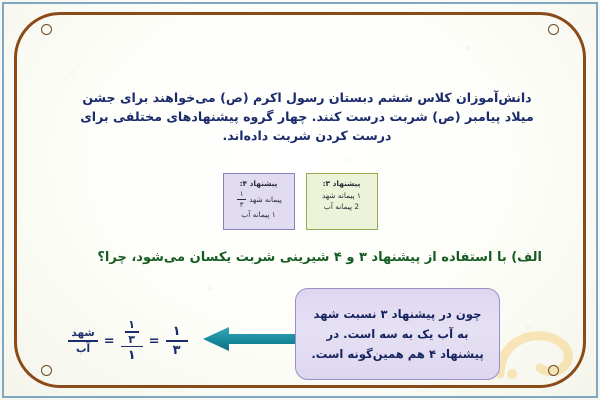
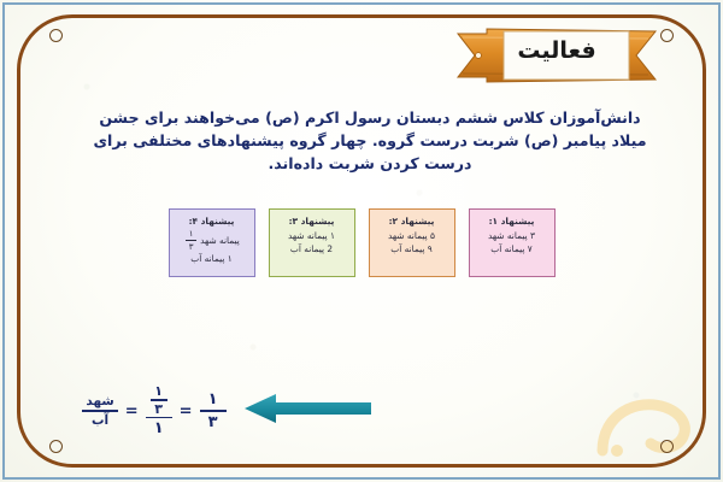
+ فعالیت
- دانش‌آموزان کلاس ششم دبستان رسول اکرم (ص) می‌خواهند برای جشن میلاد پیامبر (ص) شربت درست کنند. چهار گروه پیشنهادهای مختلفی برای درست کردن شربت داده‌اند.
+ دانش‌آموزان کلاس ششم دبستان رسول اکرم (ص) می‌خواهند برای جشن میلاد پیامبر (ص) شربت درست گروه. چهار گروه پیشنهادهای مختلفی برای درست کردن شربت داده‌اند.
+ پیشنهاد ۱:
+ ۳ پیمانه شهد
+ ۷ پیمانه آب
+ پیشنهاد ۲:
+ ۵ پیمانه شهد
+ ۹ پیمانه آب
  پیشنهاد ۳:
  ۱ پیمانه شهد
  2 پیمانه آب
  پیشنهاد ۴:
  پیمانه شهد
  ۱
  ۳
  ۱ پیمانه آب
- الف) با استفاده از پیشنهاد ۳ و ۴ شیرینی شربت یکسان می‌شود، چرا؟
  شهد
  آب
  =
  ۱
  ۳
  ۱
  =
  ۱
  ۳
- چون در پیشنهاد ۳ نسبت شهد به آب یک به سه است. در پیشنهاد ۴ هم همین‌گونه است.
